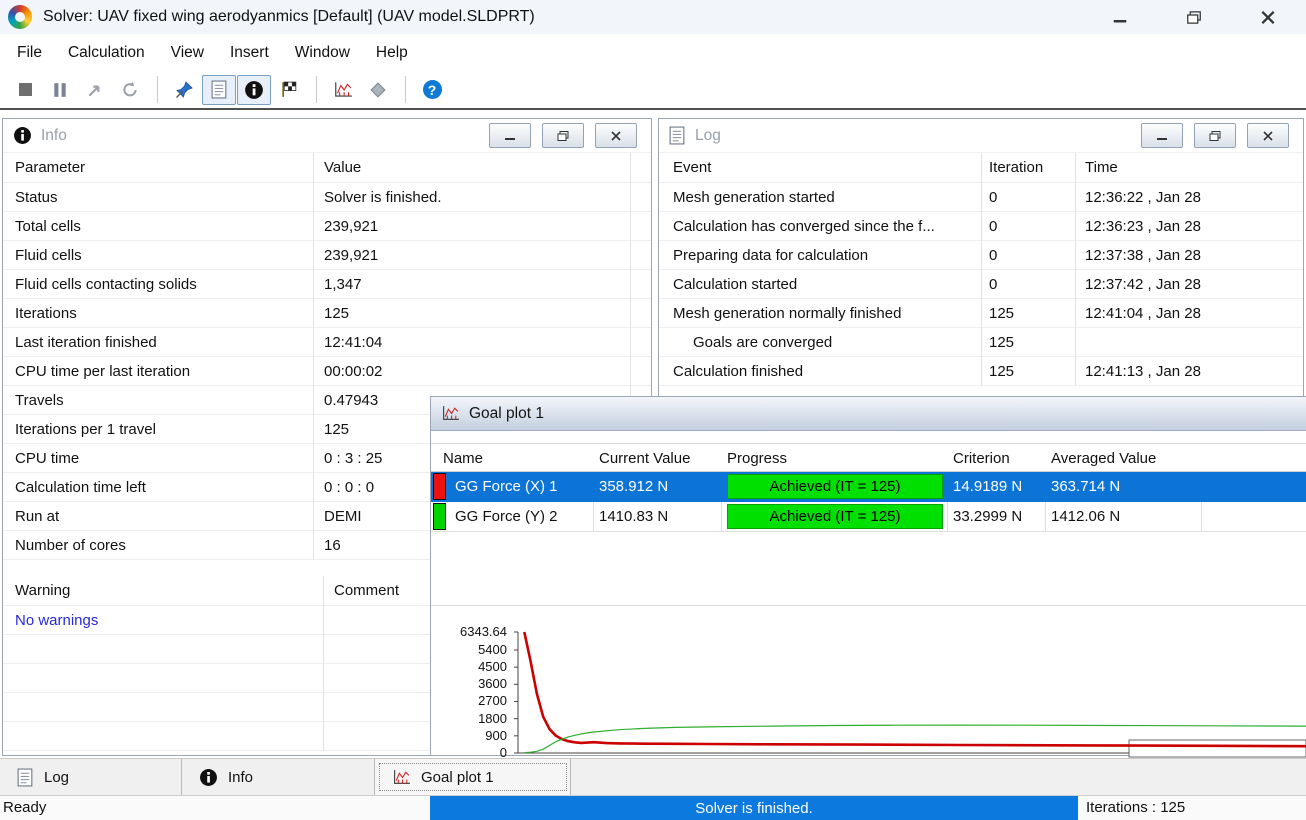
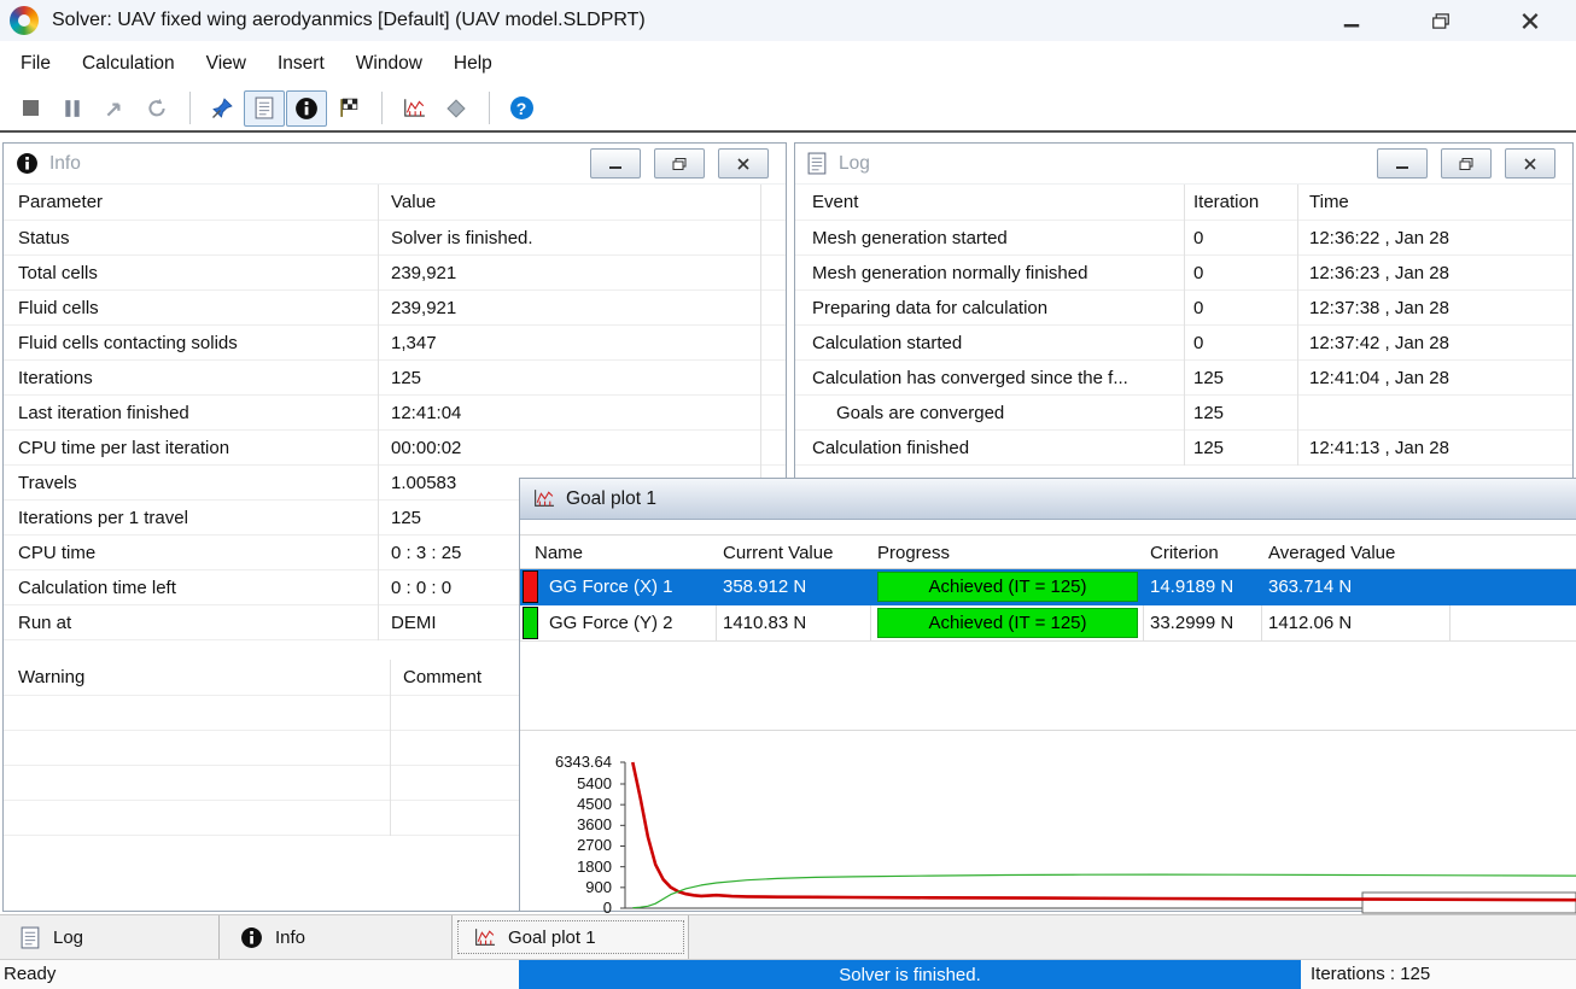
  Solver: UAV fixed wing aerodyanmics [Default] (UAV model.SLDPRT)
  File
  Calculation
  View
  Insert
  Window
  Help
  Info
  Parameter
  Value
  Status
  Solver is finished.
  Total cells
  239,921
  Fluid cells
  239,921
  Fluid cells contacting solids
  1,347
  Iterations
  125
  Last iteration finished
  12:41:04
  CPU time per last iteration
  00:00:02
  Travels
- 0.47943
+ 1.00583
  Iterations per 1 travel
  125
  CPU time
  0 : 3 : 25
  Calculation time left
  0 : 0 : 0
  Run at
  DEMI
- Number of cores
- 16
  Warning
  Comment
- No warnings
  Log
  Event
  Iteration
  Time
  Mesh generation started
  0
  12:36:22 , Jan 28
- Calculation has converged since the f...
+ Mesh generation normally finished
  0
  12:36:23 , Jan 28
  Preparing data for calculation
  0
  12:37:38 , Jan 28
  Calculation started
  0
  12:37:42 , Jan 28
- Mesh generation normally finished
+ Calculation has converged since the f...
  125
  12:41:04 , Jan 28
  Goals are converged
  125
  Calculation finished
  125
  12:41:13 , Jan 28
  Goal plot 1
  Name
  Current Value
  Progress
  Criterion
  Averaged Value
  GG Force (X) 1
  358.912 N
  Achieved (IT = 125)
  14.9189 N
  363.714 N
  GG Force (Y) 2
  1410.83 N
  Achieved (IT = 125)
  33.2999 N
  1412.06 N
  0
  900
  1800
  2700
  3600
  4500
  5400
  6343.64
  Log
  Info
  Goal plot 1
  Ready
  Solver is finished.
  Iterations : 125
